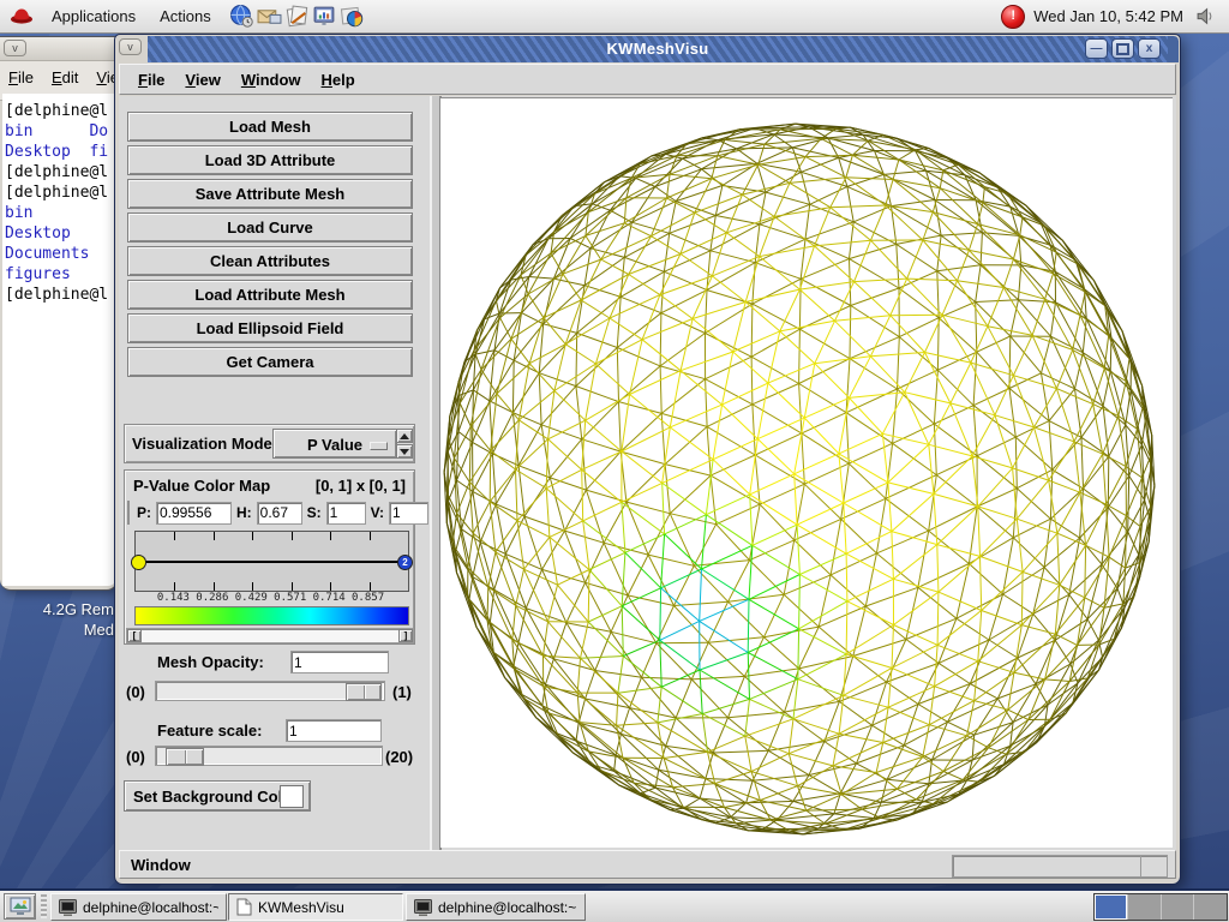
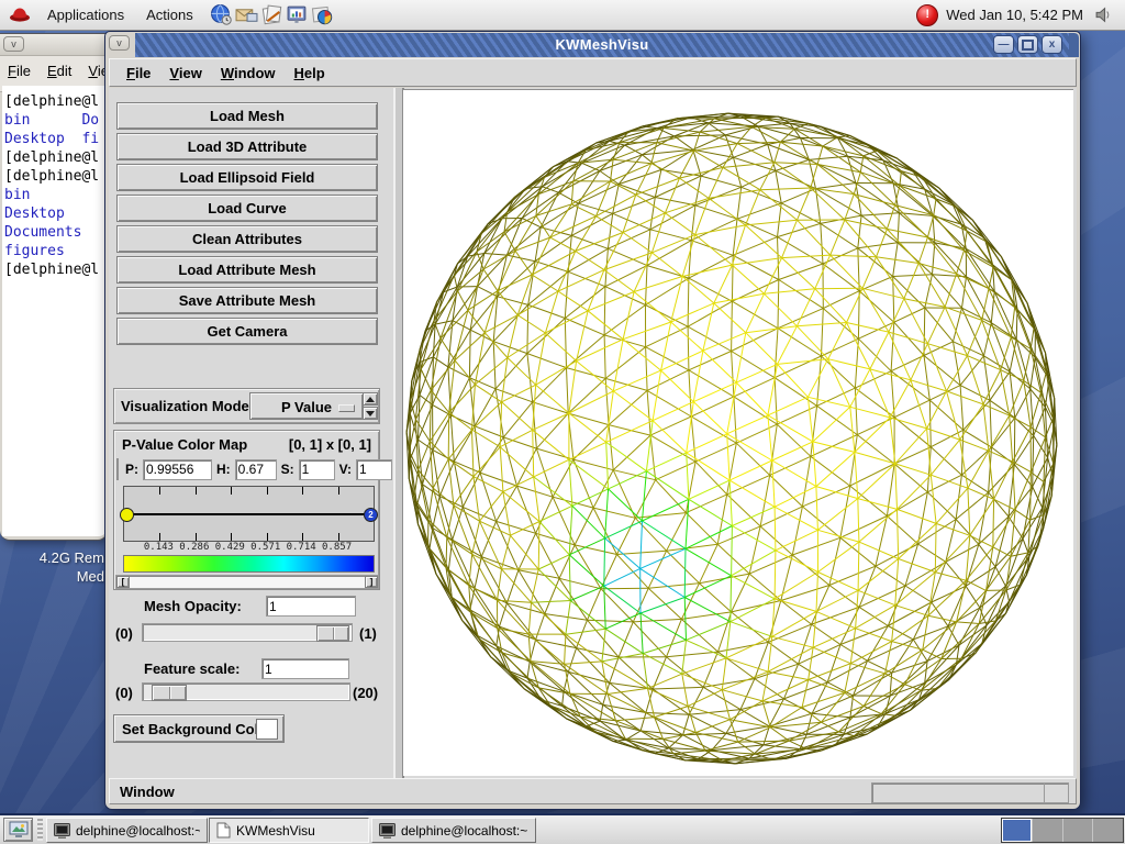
  4.2G Rem
  Med
  v
  File
  Edit
  [delphine@l
  bin Do
  Desktop fi
  [delphine@l
  [delphine@l
  bin
  Desktop
  Documents
  figures
  [delphine@l
  v
  KWMeshVisu
  —
  x
  File
  View
  Window
  Help
  Load Mesh
  Load 3D Attribute
- Save Attribute Mesh
+ Load Ellipsoid Field
  Load Curve
  Clean Attributes
  Load Attribute Mesh
- Load Ellipsoid Field
+ Save Attribute Mesh
  Get Camera
  Visualization Mode
  P Value
  P-Value Color Map
  [0, 1] x [0, 1]
  P:
  0.99556
  H:
  0.67
  S:
  1
  V:
  1
  2
  0.143
  0.286
  0.429
  0.571
  0.714
  0.857
  [
  ]
  Mesh Opacity:
  1
  (0)
  (1)
  Feature scale:
  1
  (0)
  (20)
  Set Background Co
  Window
  Applications
  Actions
  !
  Wed Jan 10, 5:42 PM
  delphine@localhost:~
  KWMeshVisu
  delphine@localhost:~
